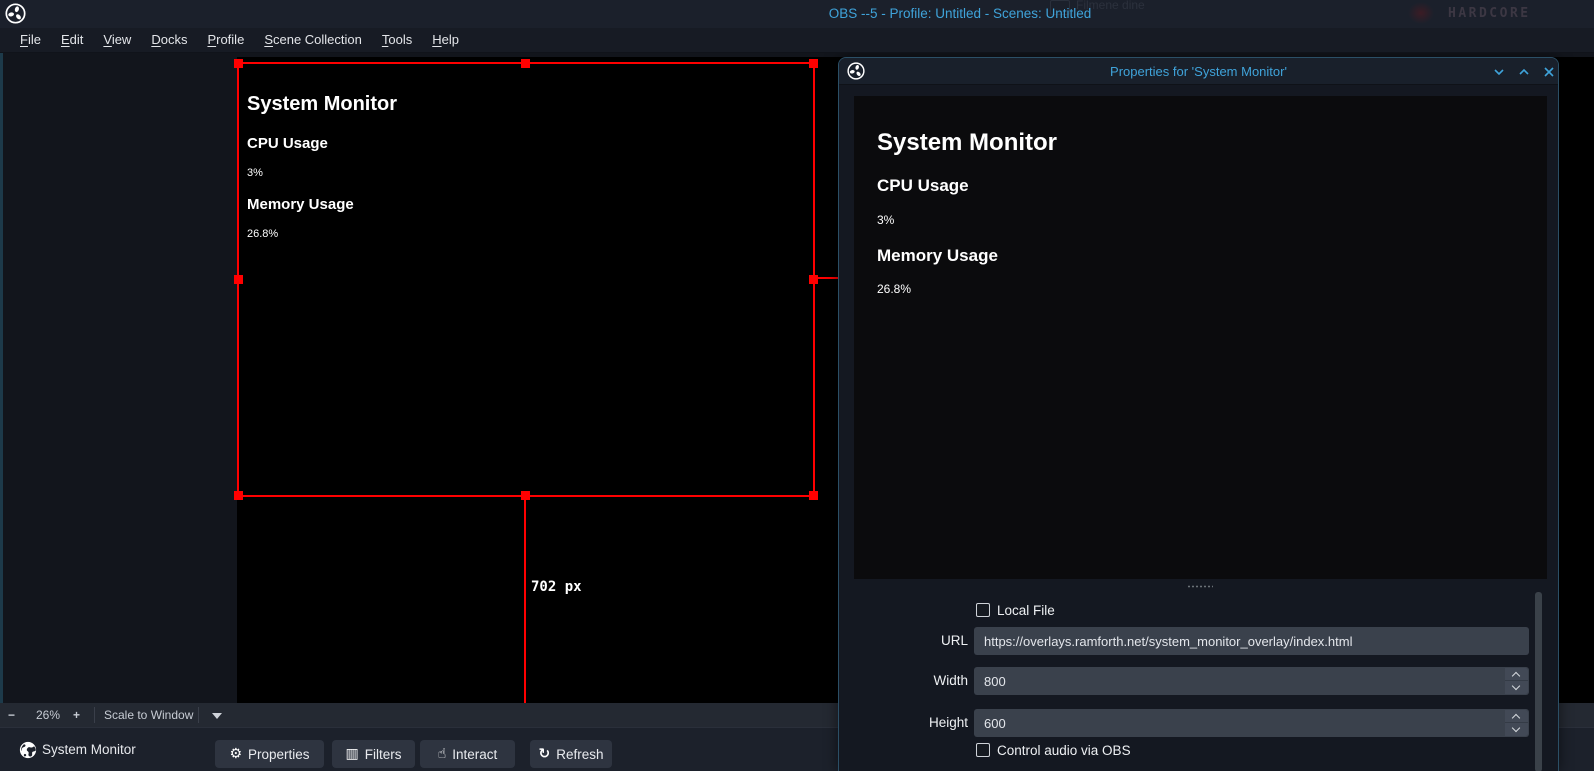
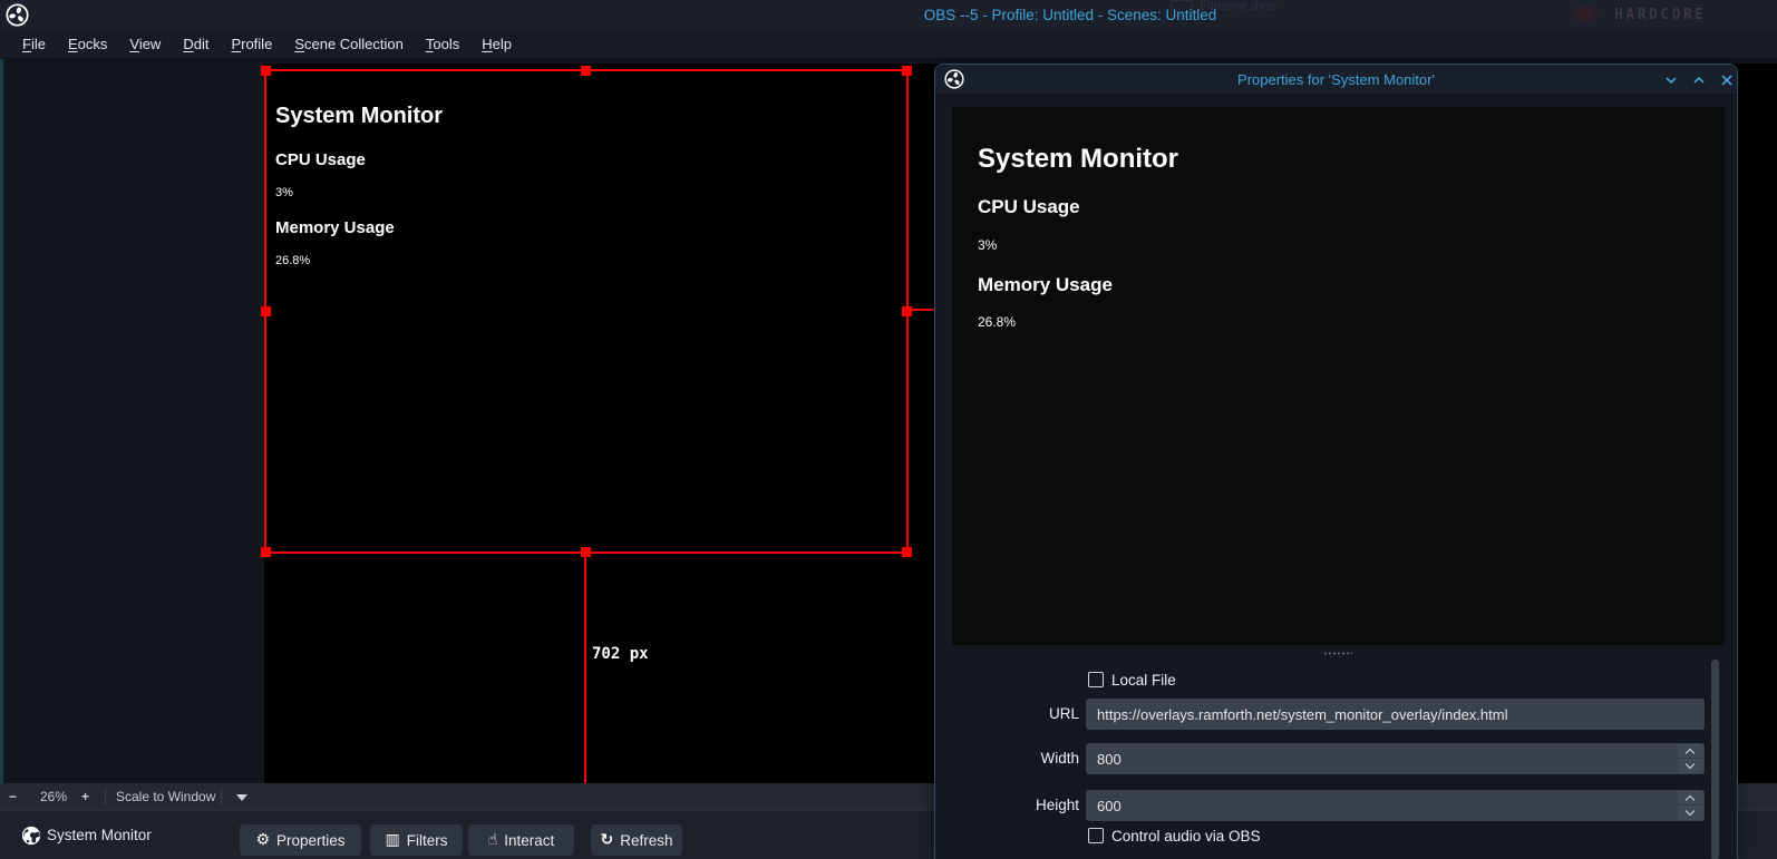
  Filmene dine
  HARDCORE
  OBS --5 - Profile: Untitled - Scenes: Untitled
  File
- Edit
+ Eocks
  View
- Docks
+ Ddit
  Profile
  Scene Collection
  Tools
  Help
  System Monitor
  CPU Usage
  3%
  Memory Usage
  26.8%
  702 px
  −
  26%
  +
  Scale to Window
  System Monitor
  ⚙
  Properties
  ▥
  Filters
  ☝
  Interact
  ↻
  Refresh
  Properties for 'System Monitor'
  System Monitor
  CPU Usage
  3%
  Memory Usage
  26.8%
  Local File
  URL
  https://overlays.ramforth.net/system_monitor_overlay/index.html
  Width
  800
  Height
  600
  Control audio via OBS
